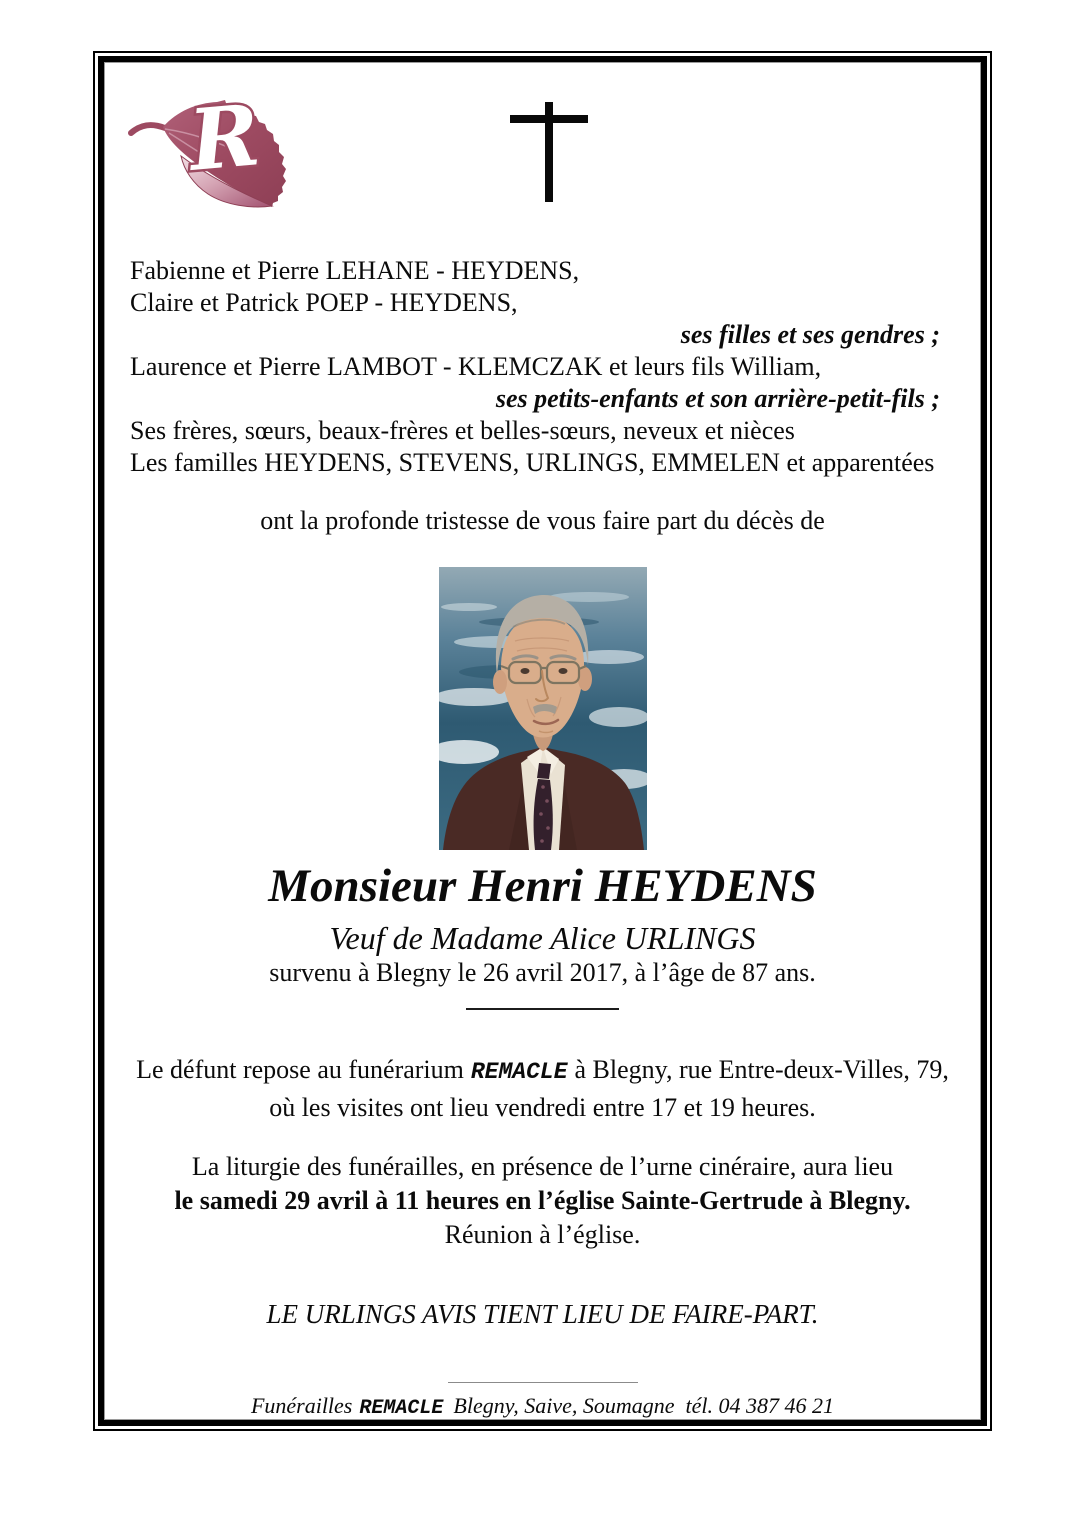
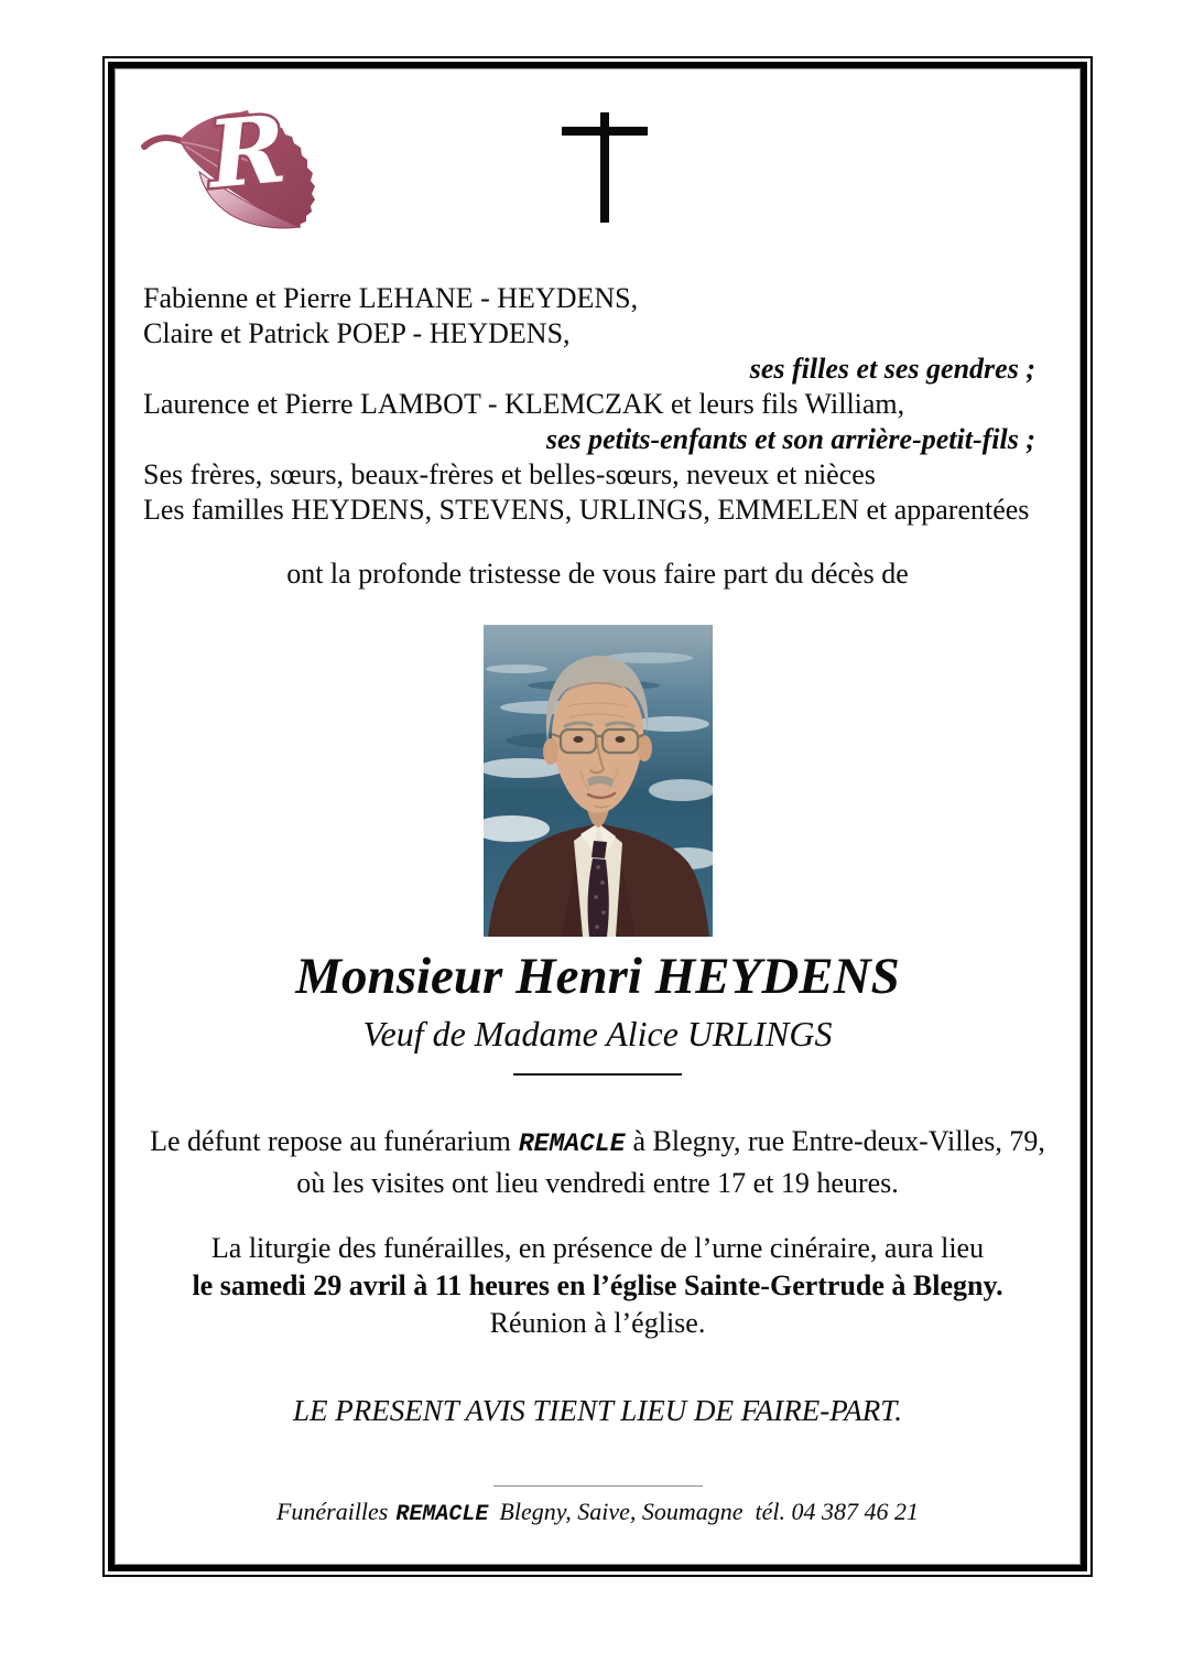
  Fabienne et Pierre LEHANE - HEYDENS,
  Claire et Patrick POEP - HEYDENS,
  ses filles et ses gendres ;
  Laurence et Pierre LAMBOT - KLEMCZAK et leurs fils William,
  ses petits-enfants et son arrière-petit-fils ;
  Ses frères, sœurs, beaux-frères et belles-sœurs, neveux et nièces
  Les familles HEYDENS, STEVENS, URLINGS, EMMELEN et apparentées
  ont la profonde tristesse de vous faire part du décès de
  Monsieur Henri HEYDENS
  Veuf de Madame Alice URLINGS
- survenu à Blegny le 26 avril 2017, à l’âge de 87 ans.
  Le défunt repose au funérarium REMACLE à Blegny, rue Entre-deux-Villes, 79,
  où les visites ont lieu vendredi entre 17 et 19 heures.
  La liturgie des funérailles, en présence de l’urne cinéraire, aura lieu
  le samedi 29 avril à 11 heures en l’église Sainte-Gertrude à Blegny.
  Réunion à l’église.
- LE URLINGS AVIS TIENT LIEU DE FAIRE-PART.
+ LE PRESENT AVIS TIENT LIEU DE FAIRE-PART.
  Funérailles REMACLE Blegny, Saive, Soumagne tél. 04 387 46 21
